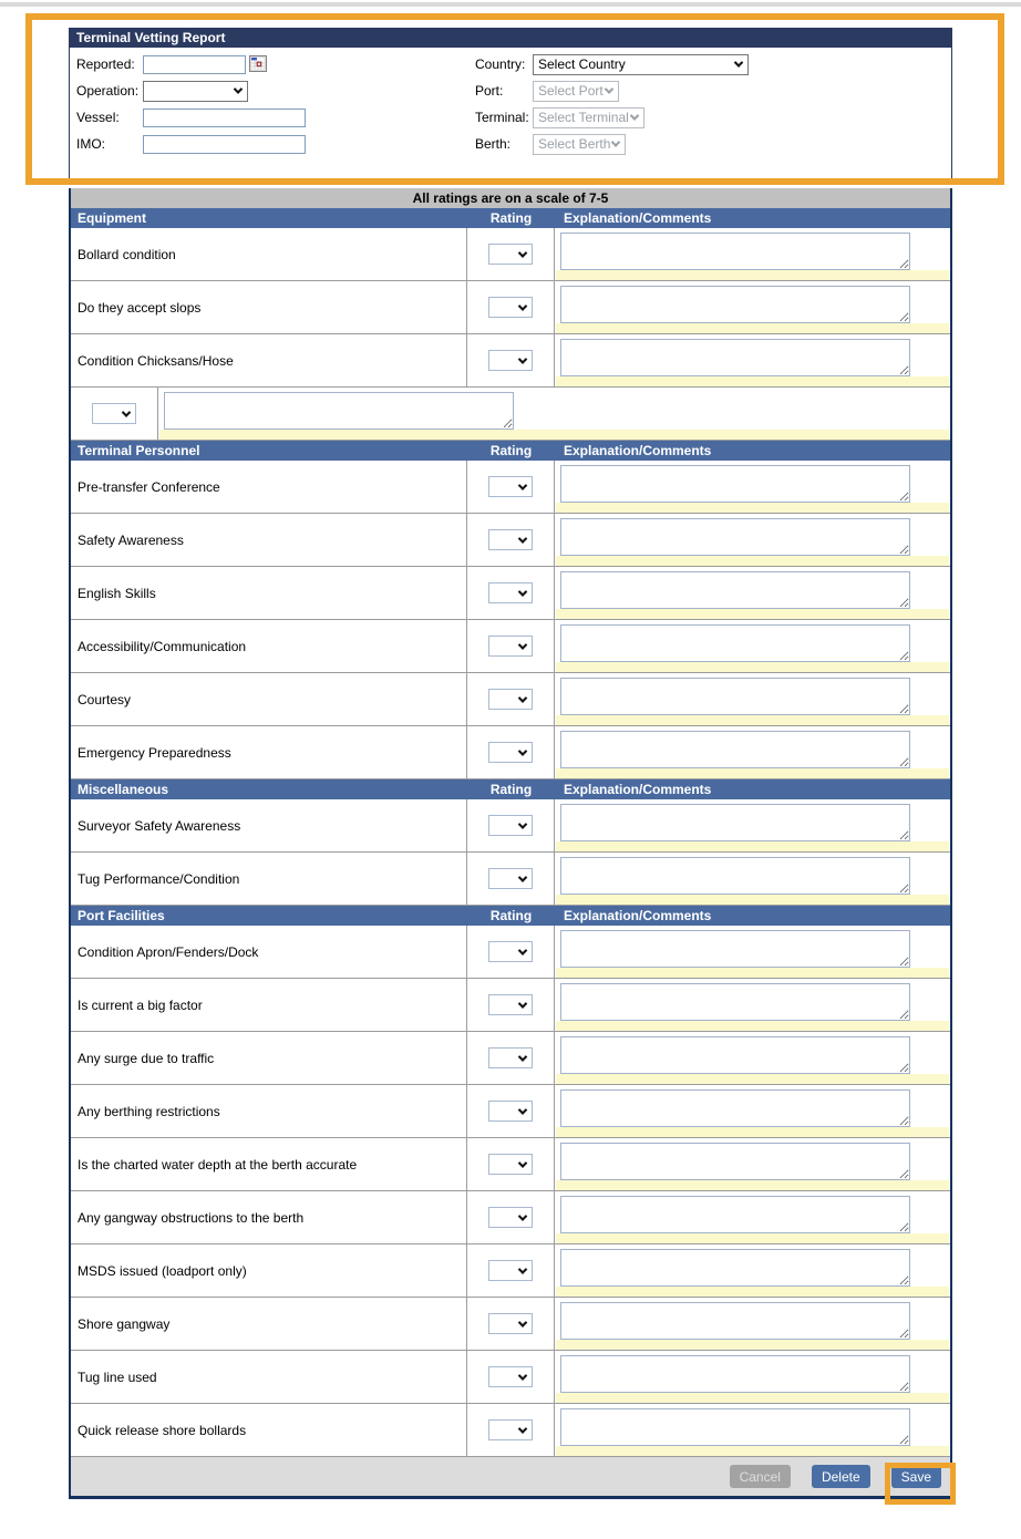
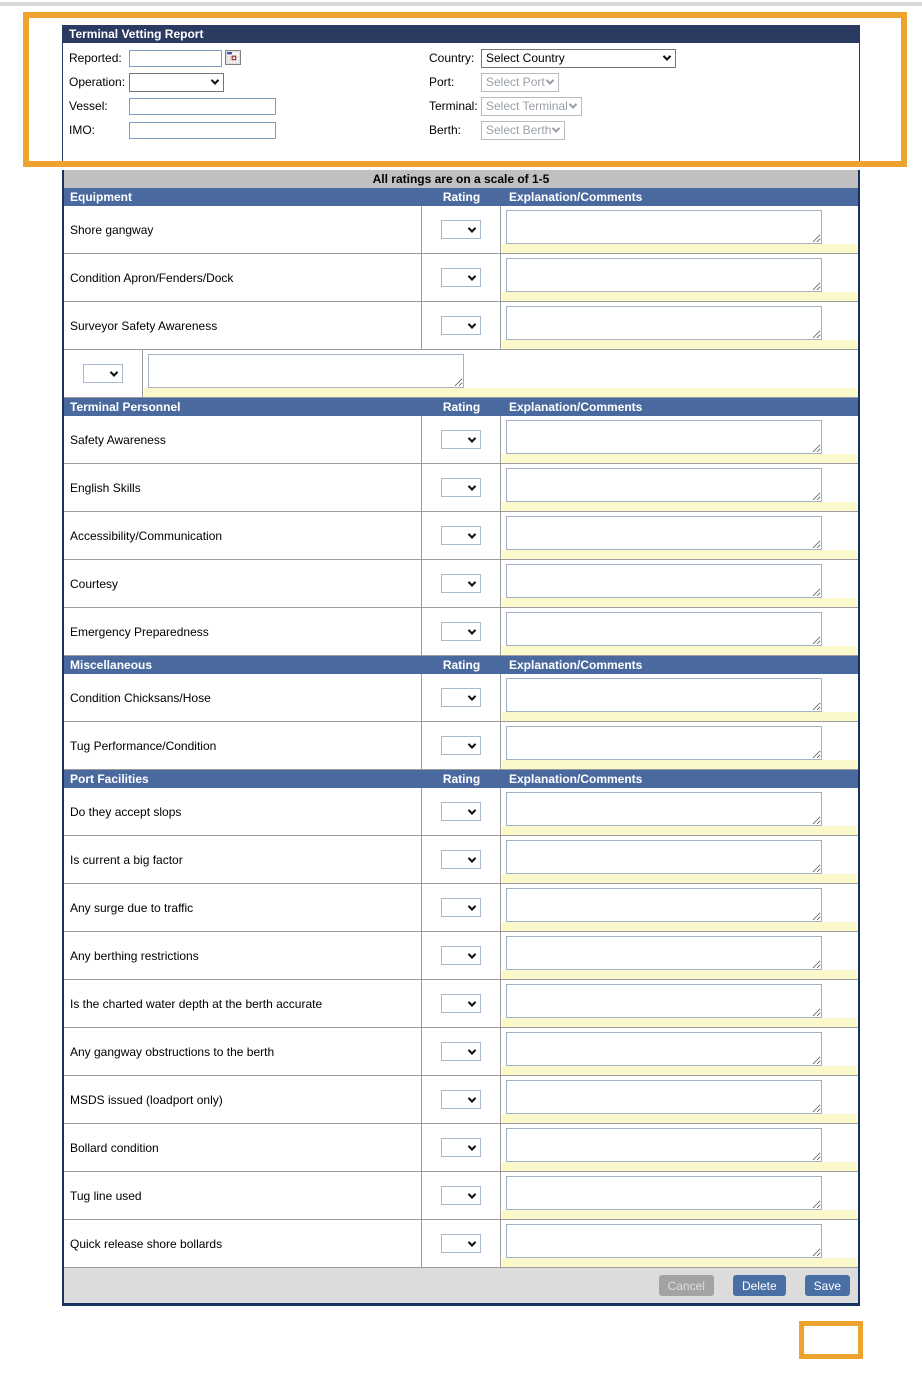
  Terminal Vetting Report
  Reported:
  Operation:
  Vessel:
  IMO:
  Country:
  Select Country
  Port:
  Select Port
  Terminal:
  Select Terminal
  Berth:
  Select Berth
- All ratings are on a scale of 7-5
+ All ratings are on a scale of 1-5
  Equipment
  Rating
  Explanation/Comments
- Bollard condition
+ Shore gangway
- Do they accept slops
+ Condition Apron/Fenders/Dock
- Condition Chicksans/Hose
+ Surveyor Safety Awareness
  Terminal Personnel
  Rating
  Explanation/Comments
- Pre-transfer Conference
  Safety Awareness
  English Skills
  Accessibility/Communication
  Courtesy
  Emergency Preparedness
  Miscellaneous
  Rating
  Explanation/Comments
- Surveyor Safety Awareness
+ Condition Chicksans/Hose
  Tug Performance/Condition
  Port Facilities
  Rating
  Explanation/Comments
- Condition Apron/Fenders/Dock
+ Do they accept slops
  Is current a big factor
  Any surge due to traffic
  Any berthing restrictions
  Is the charted water depth at the berth accurate
  Any gangway obstructions to the berth
  MSDS issued (loadport only)
- Shore gangway
+ Bollard condition
  Tug line used
  Quick release shore bollards
  Cancel
  Delete
  Save
